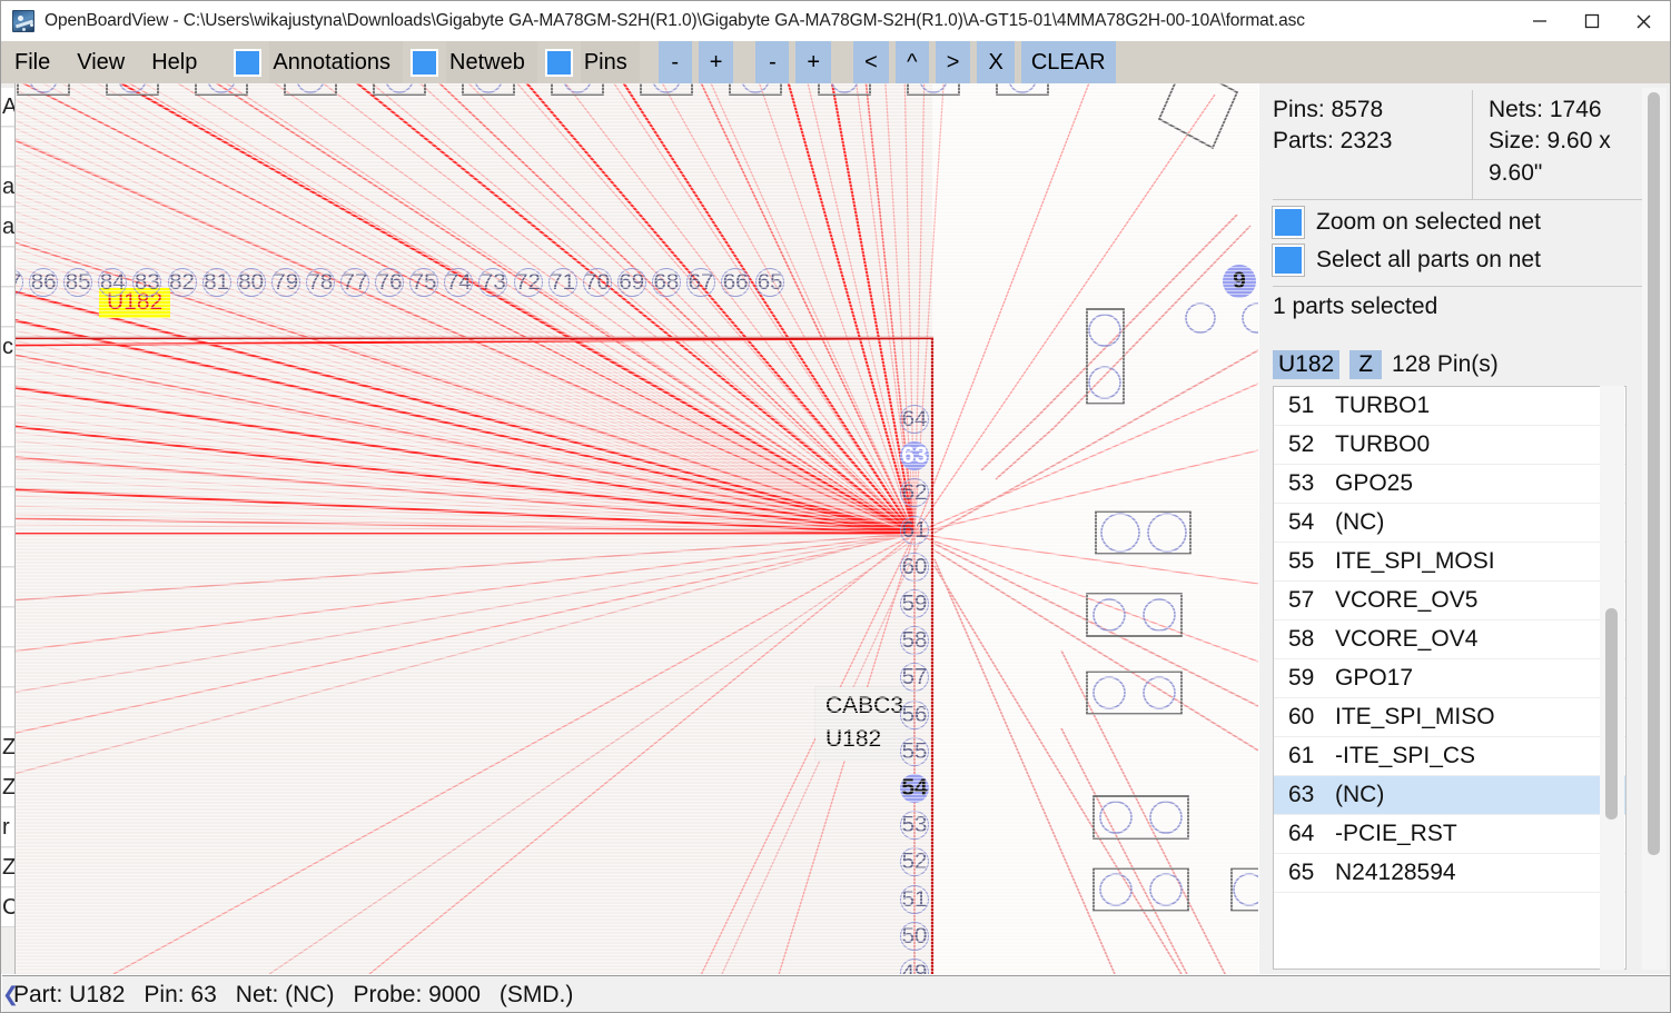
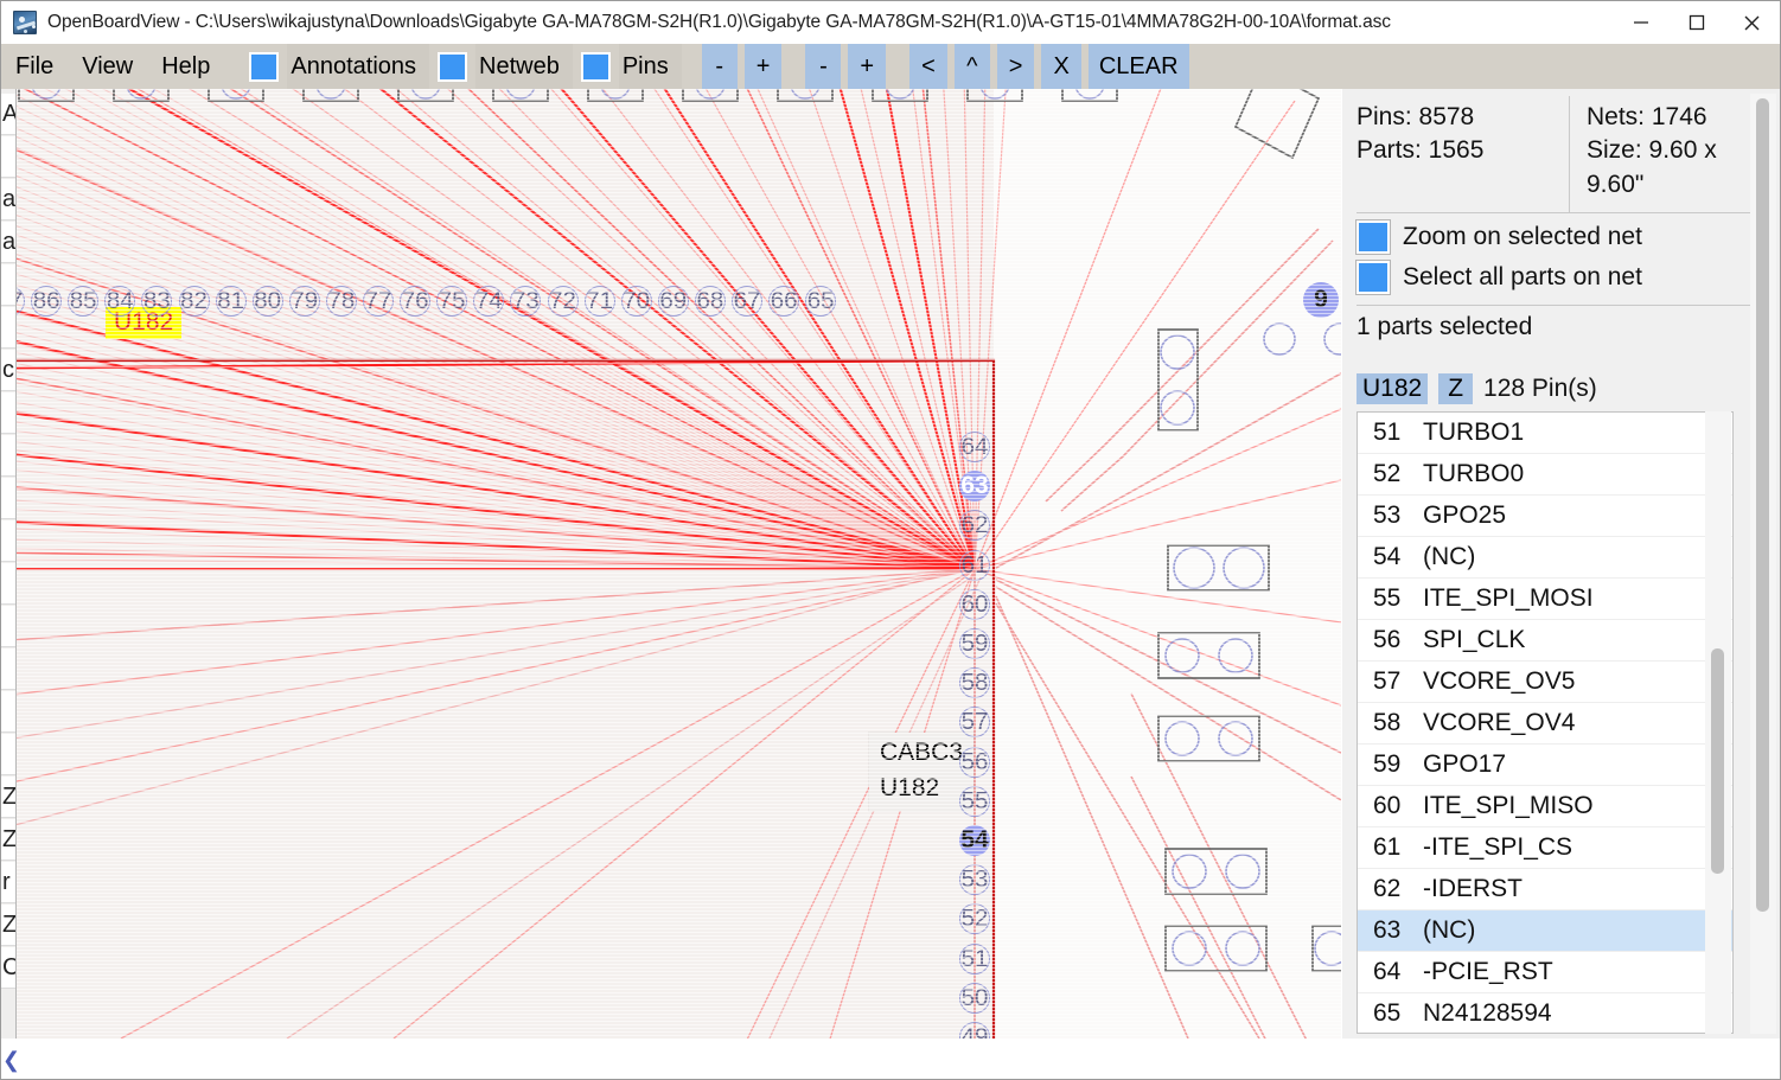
  OpenBoardView - C:\Users\wikajustyna\Downloads\Gigabyte GA-MA78GM-S2H(R1.0)\Gigabyte GA-MA78GM-S2H(R1.0)\A-GT15-01\4MMA78G2H-00-10A\format.asc
  File
  View
  Help
  Annotations
  Netweb
  Pins
  -
  +
  -
  +
  <
  ^
  >
  X
  CLEAR
  A
  a
  a
  c
  Z
  Z
  r
  Z
  C
  Pins: 8578
- Parts: 2323
+ Parts: 1565
  Nets: 1746
  Size: 9.60 x 9.60"
  Zoom on selected net
  Select all parts on net
  1 parts selected
  U182
  Z
  128 Pin(s)
  51
  TURBO1
  52
  TURBO0
  53
  GPO25
  54
  (NC)
  55
  ITE_SPI_MOSI
+ 56
+ SPI_CLK
  57
  VCORE_OV5
  58
  VCORE_OV4
  59
  GPO17
  60
  ITE_SPI_MISO
  61
  -ITE_SPI_CS
+ 62
+ -IDERST
  63
  (NC)
  64
  -PCIE_RST
  65
  N24128594
- Part: U182
- Pin: 63
- Net: (NC)
- Probe: 9000
- (SMD.)
  ❮
